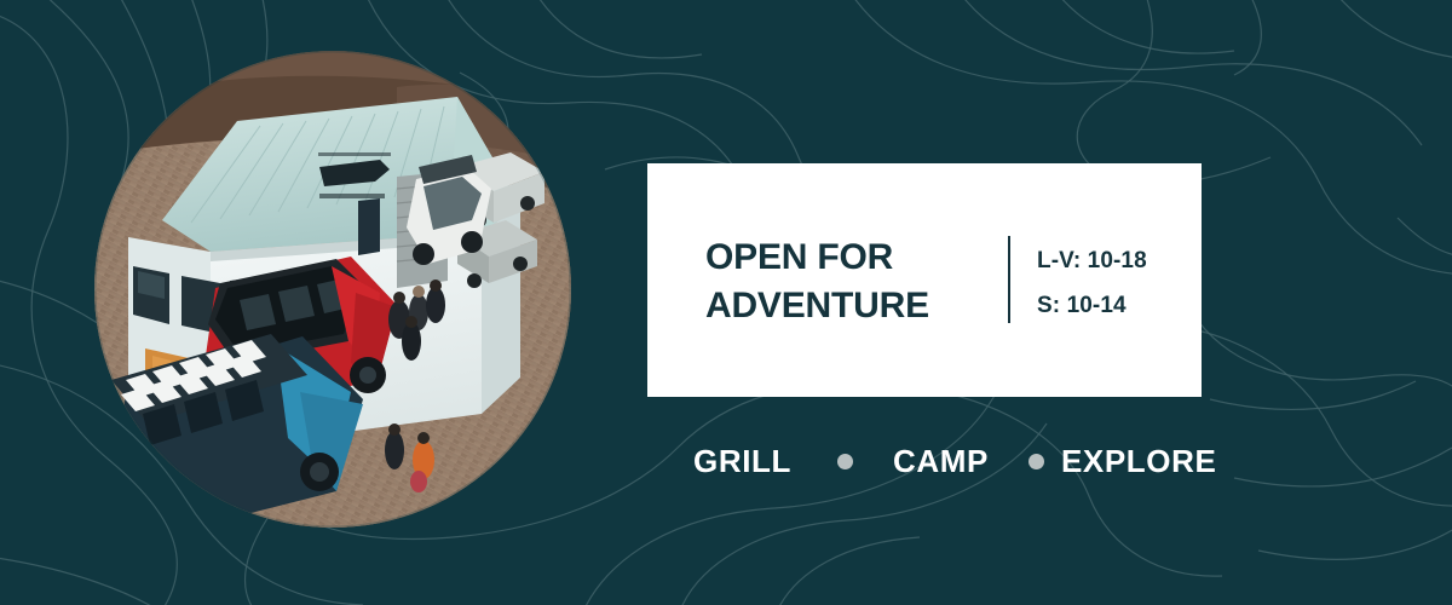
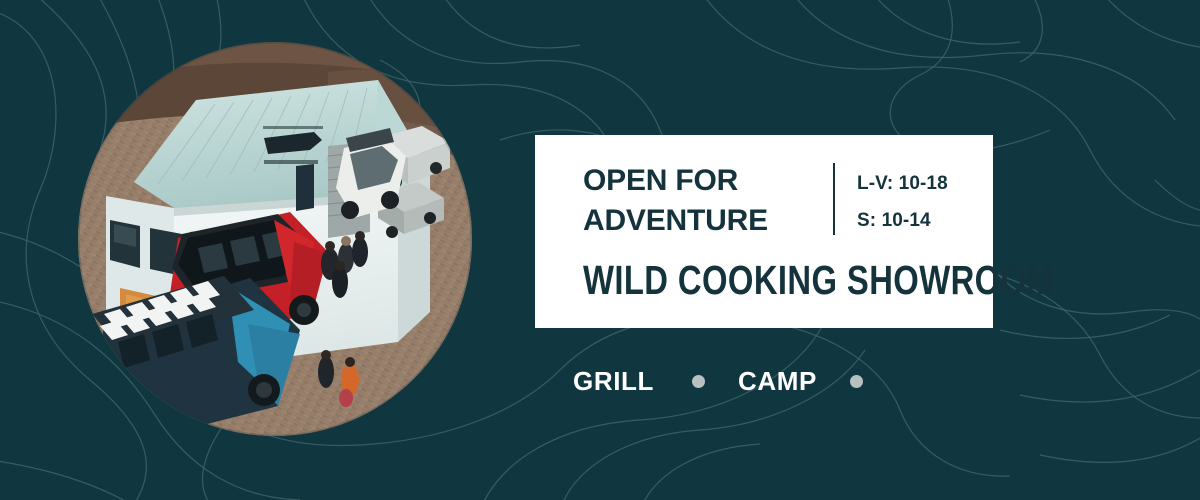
  OPEN FOR
  ADVENTURE
  L-V: 10-18
  S: 10-14
+ WILD COOKING SHOWROOM
  GRILL
  CAMP
- EXPLORE
